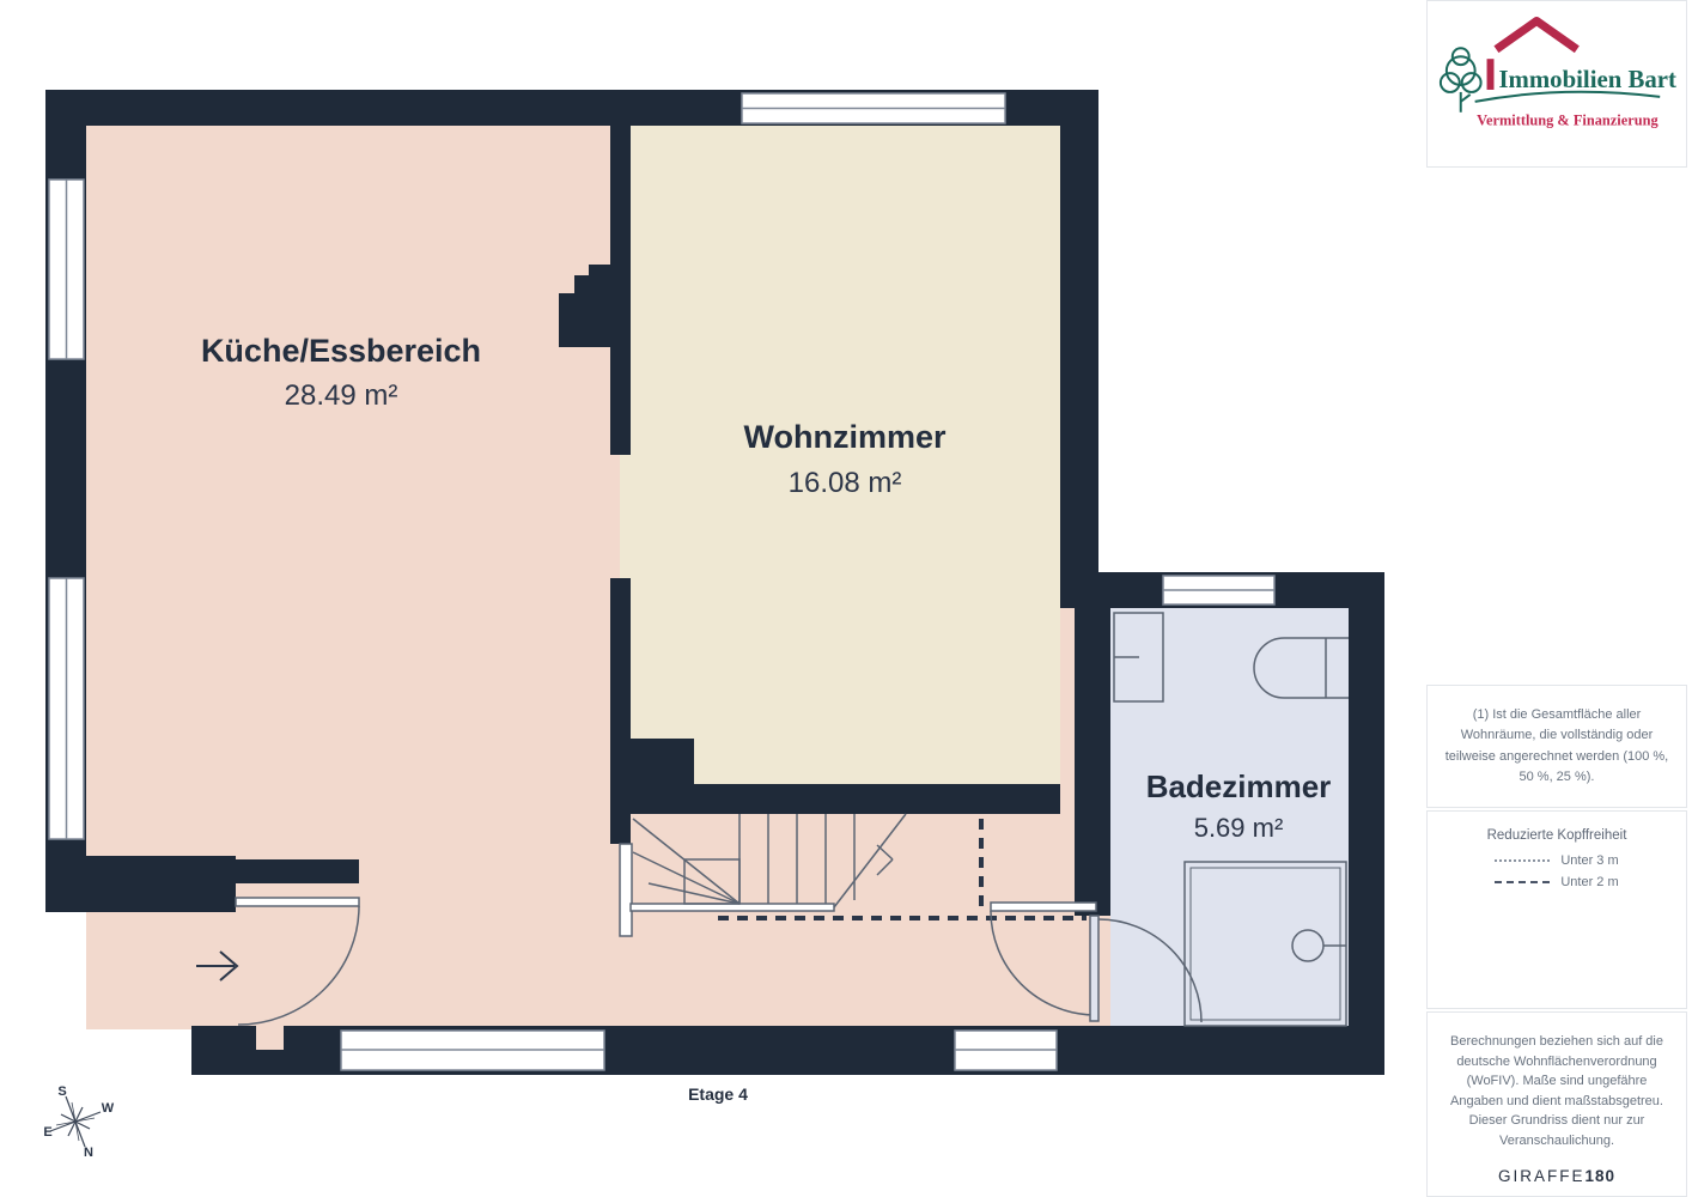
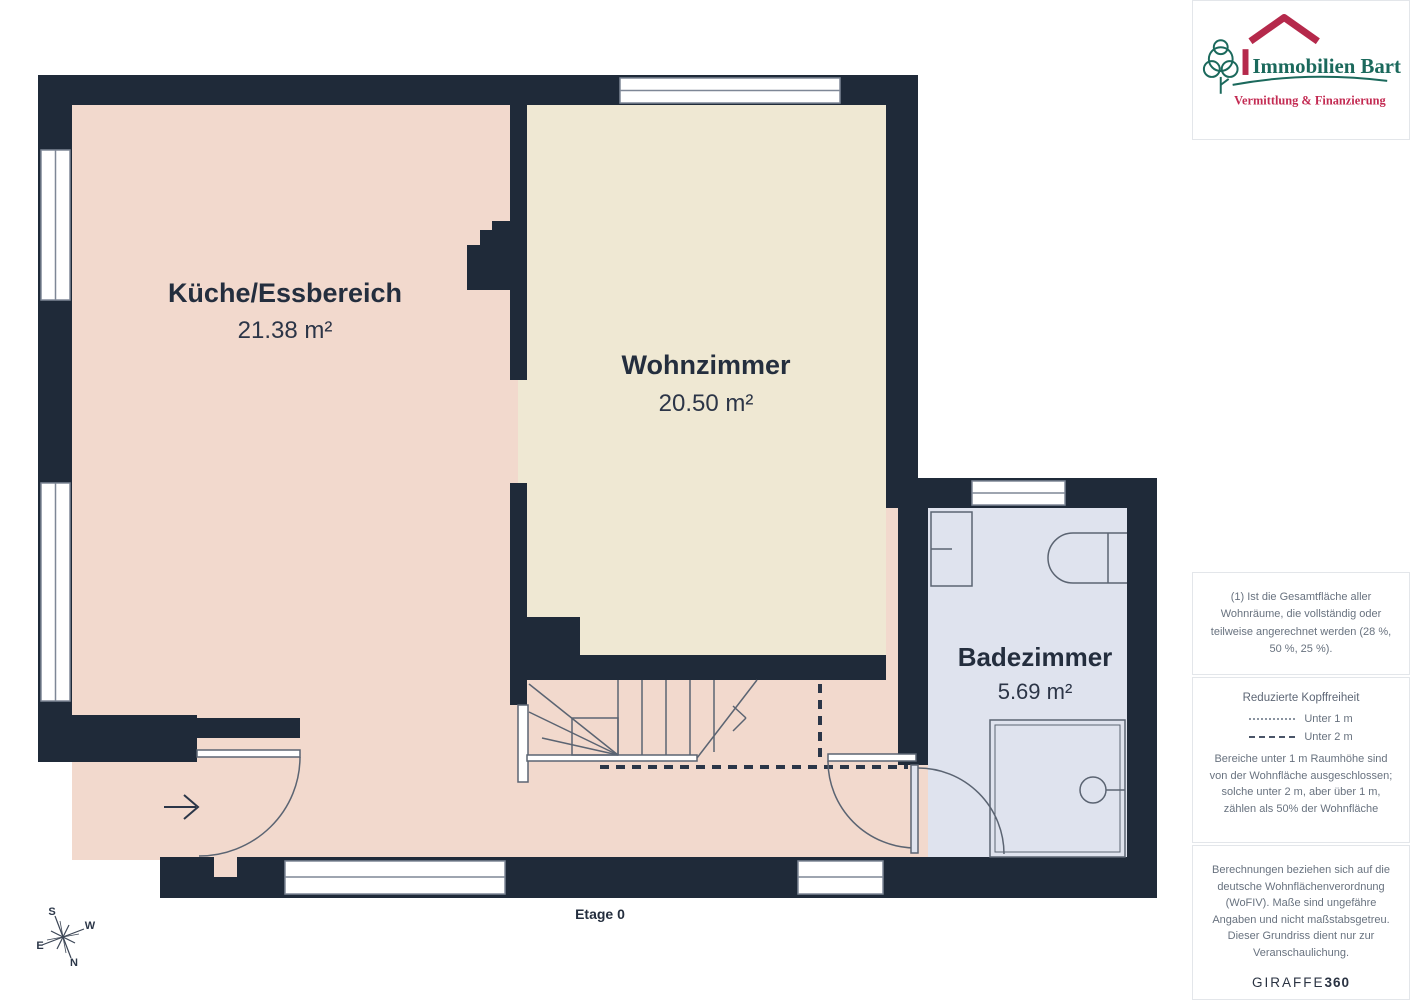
  S
  W
  E
  N
  Küche/Essbereich
- 28.49 m²
+ 21.38 m²
  Wohnzimmer
- 16.08 m²
+ 20.50 m²
  Badezimmer
  5.69 m²
- Etage 4
+ Etage 0
  Immobilien Bart
  Vermittlung & Finanzierung
- (1) Ist die Gesamtfläche aller Wohnräume, die vollständig oder teilweise angerechnet werden (100 %, 50 %, 25 %).
+ (1) Ist die Gesamtfläche aller Wohnräume, die vollständig oder teilweise angerechnet werden (28 %, 50 %, 25 %).
  Reduzierte Kopffreiheit
- Unter 3 m
+ Unter 1 m
  Unter 2 m
+ Bereiche unter 1 m Raumhöhe sind von der Wohnfläche ausgeschlossen; solche unter 2 m, aber über 1 m, zählen als 50% der Wohnfläche
- Berechnungen beziehen sich auf die deutsche Wohnflächenverordnung (WoFIV). Maße sind ungefähre Angaben und dient maßstabsgetreu. Dieser Grundriss dient nur zur Veranschaulichung.
+ Berechnungen beziehen sich auf die deutsche Wohnflächenverordnung (WoFIV). Maße sind ungefähre Angaben und nicht maßstabsgetreu. Dieser Grundriss dient nur zur Veranschaulichung.
- GIRAFFE180
+ GIRAFFE360
